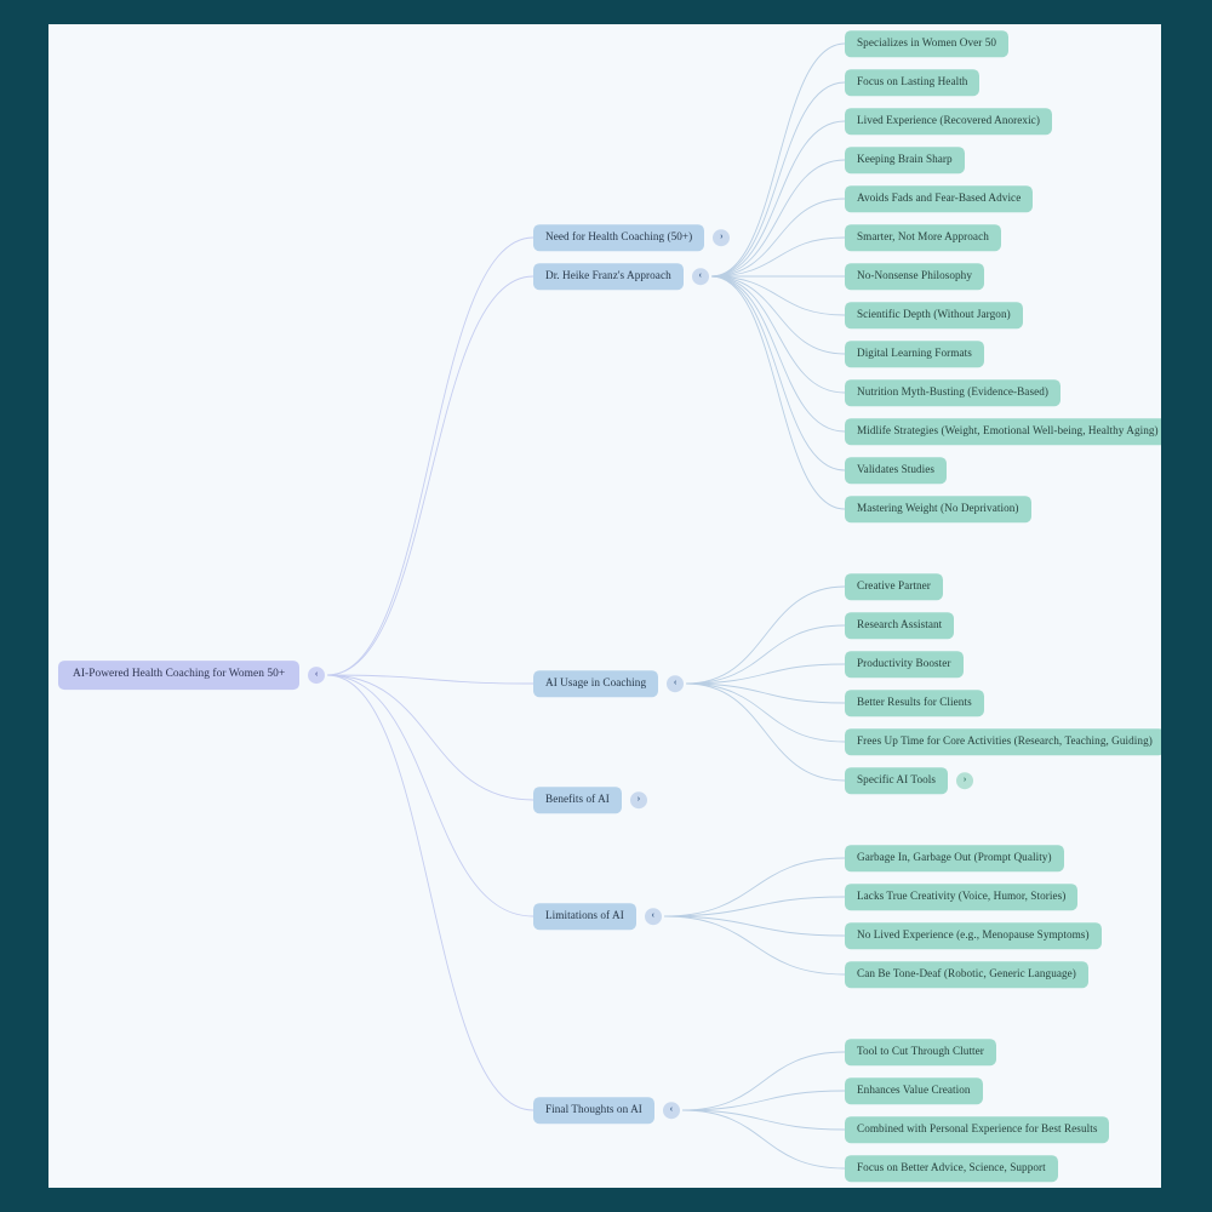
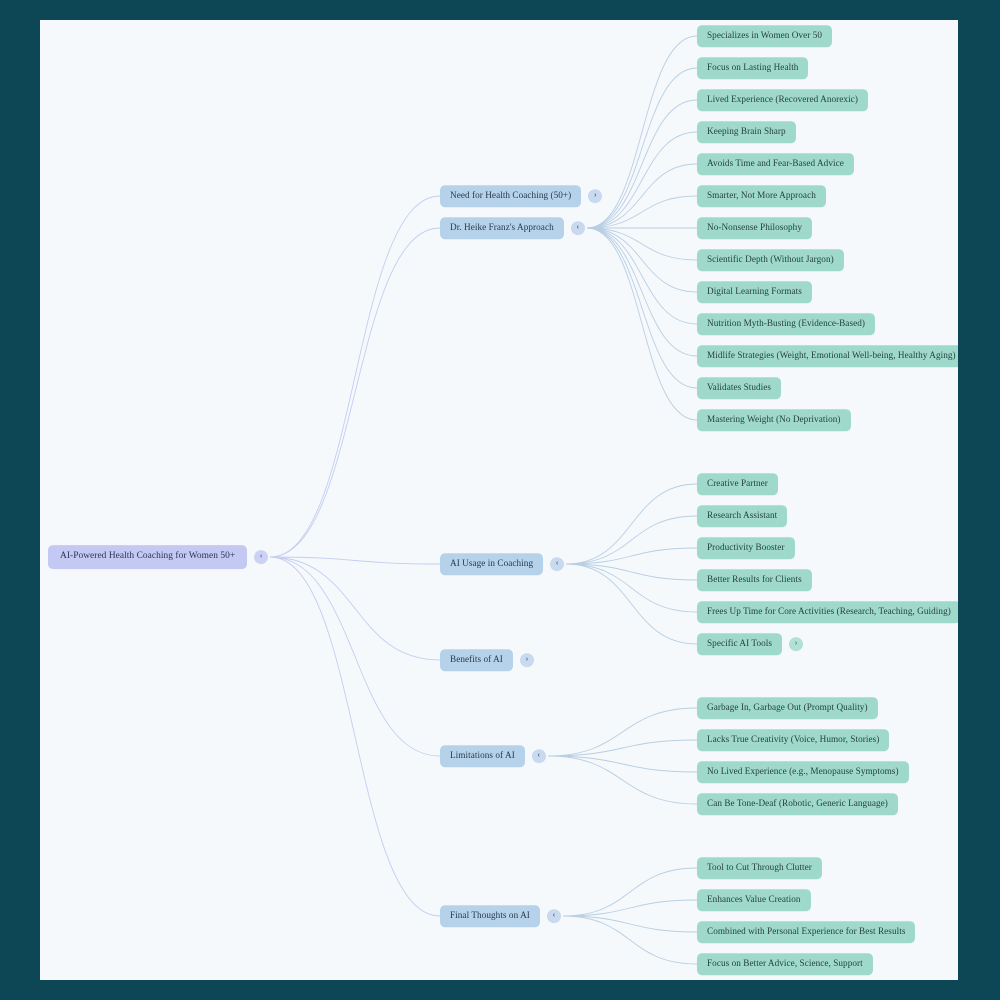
  AI-Powered Health Coaching for Women 50+
  Need for Health Coaching (50+)
  Dr. Heike Franz's Approach
  Specializes in Women Over 50
  Focus on Lasting Health
  Lived Experience (Recovered Anorexic)
  Keeping Brain Sharp
- Avoids Fads and Fear-Based Advice
+ Avoids Time and Fear-Based Advice
  Smarter, Not More Approach
  No-Nonsense Philosophy
  Scientific Depth (Without Jargon)
  Digital Learning Formats
  Nutrition Myth-Busting (Evidence-Based)
  Midlife Strategies (Weight, Emotional Well-being, Healthy Aging)
  Validates Studies
  Mastering Weight (No Deprivation)
  AI Usage in Coaching
  Creative Partner
  Research Assistant
  Productivity Booster
  Better Results for Clients
  Frees Up Time for Core Activities (Research, Teaching, Guiding)
  Specific AI Tools
  Benefits of AI
  Limitations of AI
  Garbage In, Garbage Out (Prompt Quality)
  Lacks True Creativity (Voice, Humor, Stories)
  No Lived Experience (e.g., Menopause Symptoms)
  Can Be Tone-Deaf (Robotic, Generic Language)
  Final Thoughts on AI
  Tool to Cut Through Clutter
  Enhances Value Creation
  Combined with Personal Experience for Best Results
  Focus on Better Advice, Science, Support
